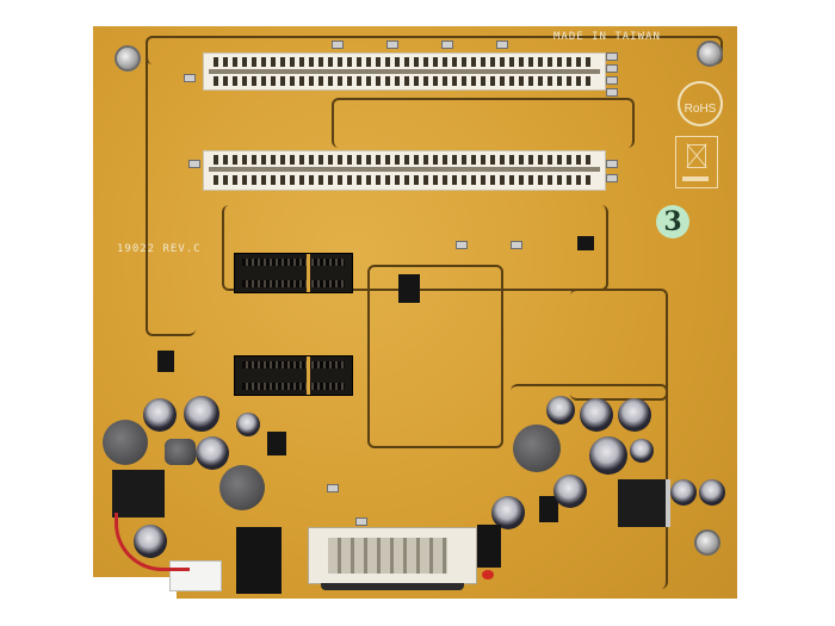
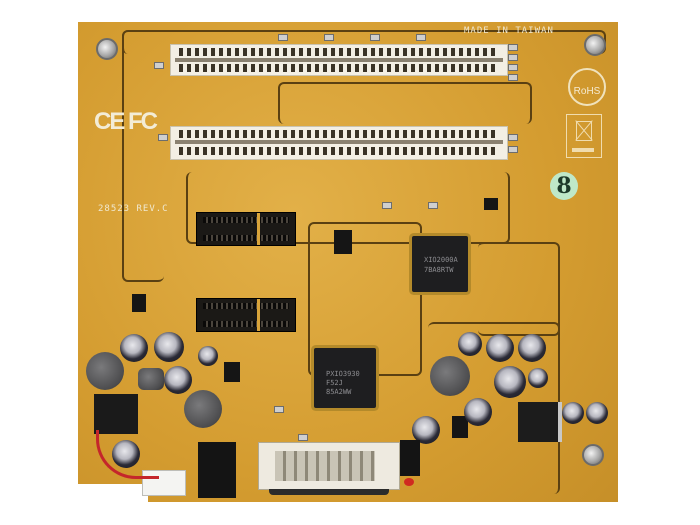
  MADE IN TAIWAN
- 19022 REV.C
+ 28523 REV.C
+ CE FC
  RoHS
- 3
+ 8
+ XIO2000A
+ 7BA8RTW
+ PXIO3930
+ F52J
+ 85A2WW
